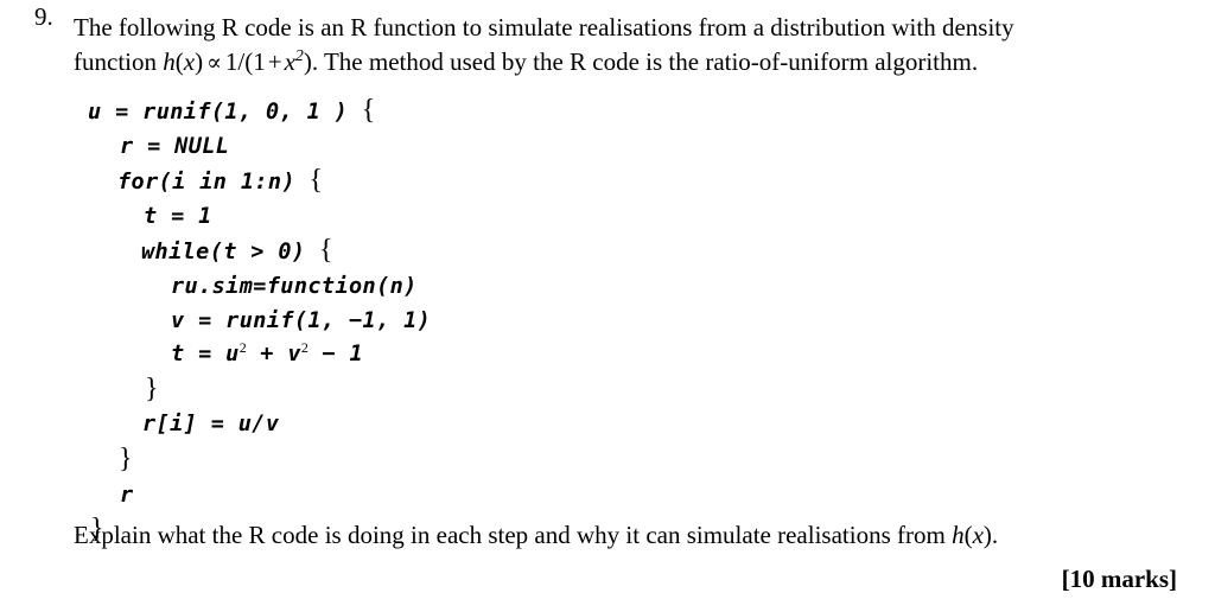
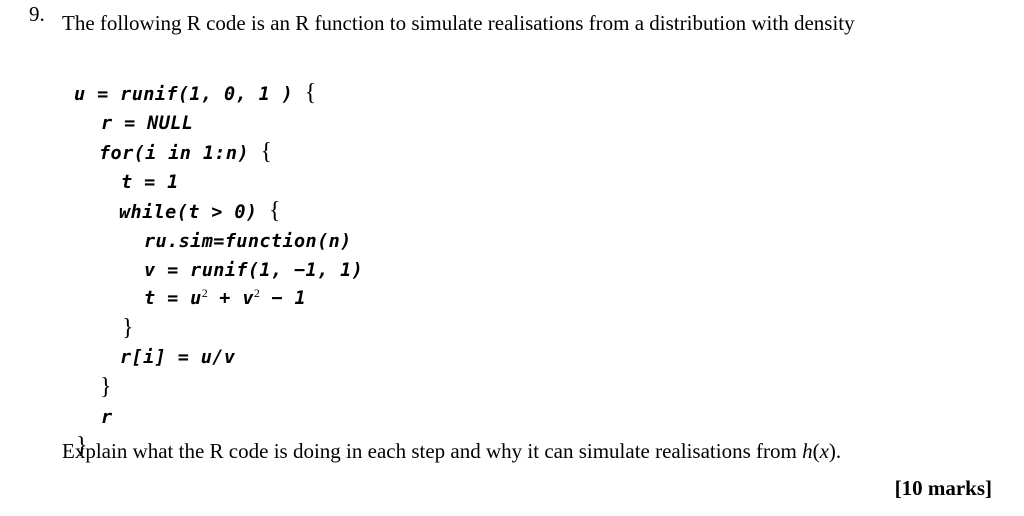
  9.
  The following R code is an R function to simulate realisations from a distribution with density
- function h(x) ∝ 1/(1+x2). The method used by the R code is the ratio-of-uniform algorithm.
  u = runif(1, 0, 1 ) {
  r = NULL
  for(i in 1:n) {
  t = 1
  while(t > 0) {
  ru.sim=function(n)
  v = runif(1, −1, 1)
  t = u2 + v2 − 1
  }
  r[i] = u/v
  }
  r
  }
  Explain what the R code is doing in each step and why it can simulate realisations from h(x).
  [10 marks]
